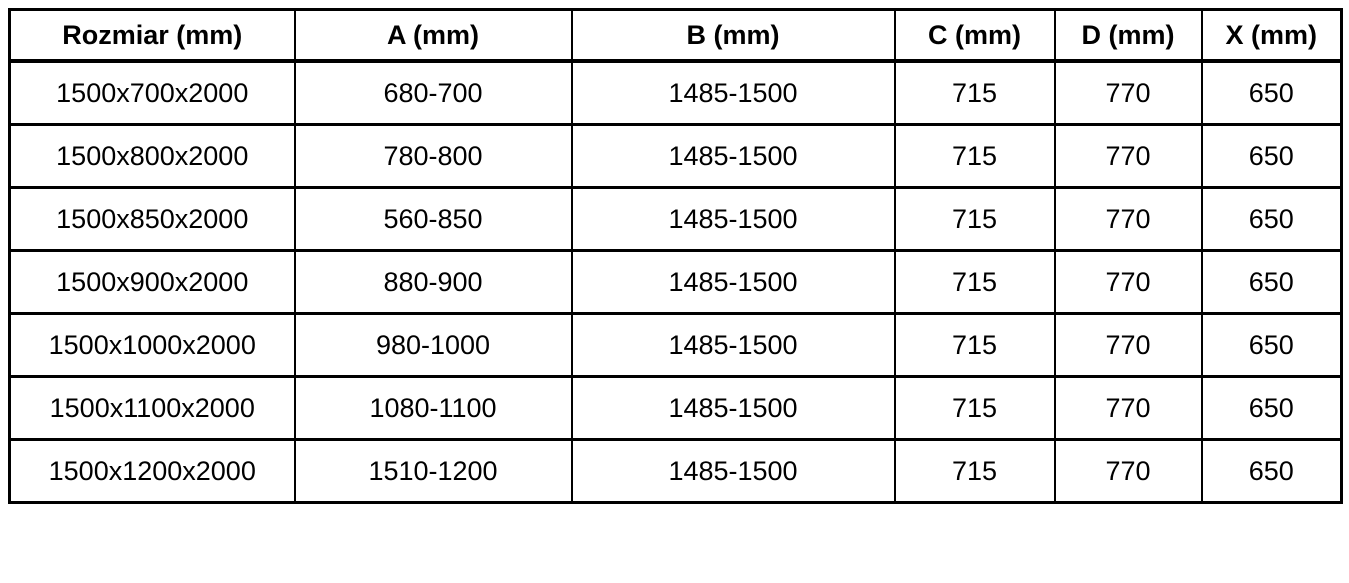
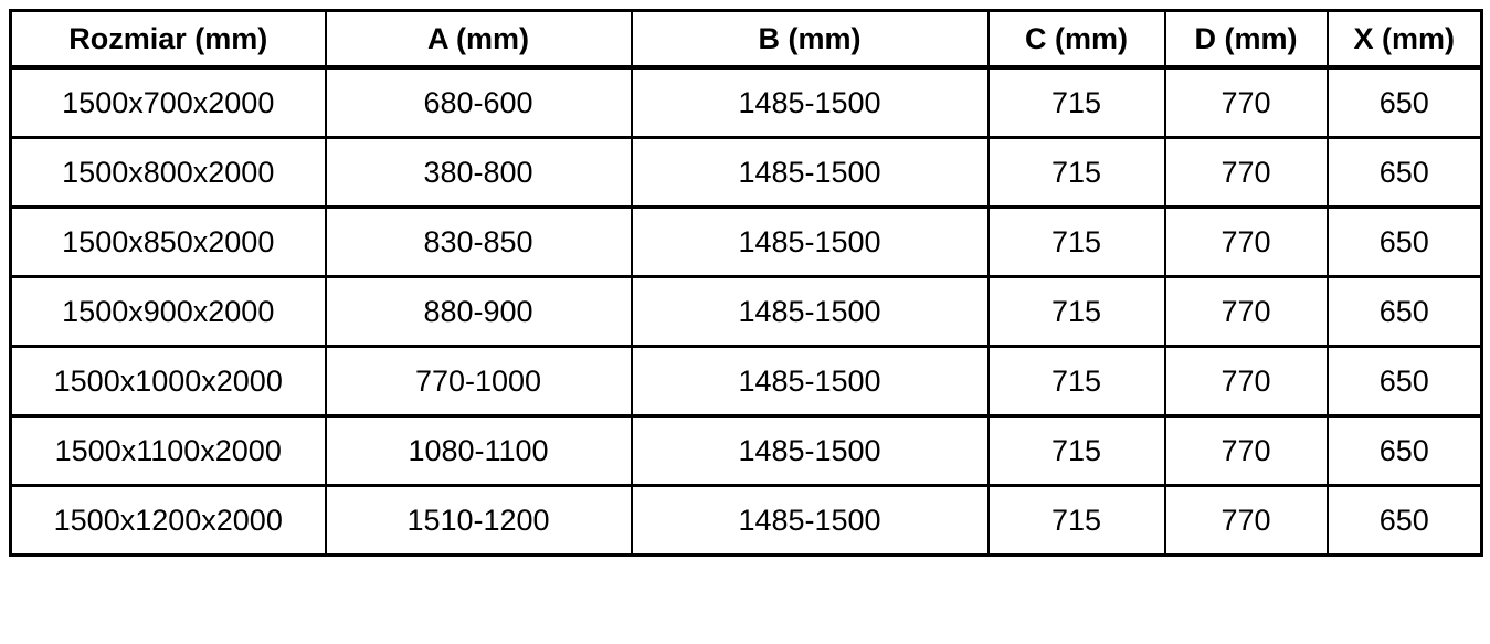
  Rozmiar (mm)	A (mm)	B (mm)	C (mm)	D (mm)	X (mm)
- 1500x700x2000	680-700	1485-1500	715	770	650
+ 1500x700x2000	680-600	1485-1500	715	770	650
- 1500x800x2000	780-800	1485-1500	715	770	650
+ 1500x800x2000	380-800	1485-1500	715	770	650
- 1500x850x2000	560-850	1485-1500	715	770	650
+ 1500x850x2000	830-850	1485-1500	715	770	650
  1500x900x2000	880-900	1485-1500	715	770	650
- 1500x1000x2000	980-1000	1485-1500	715	770	650
+ 1500x1000x2000	770-1000	1485-1500	715	770	650
  1500x1100x2000	1080-1100	1485-1500	715	770	650
  1500x1200x2000	1510-1200	1485-1500	715	770	650
